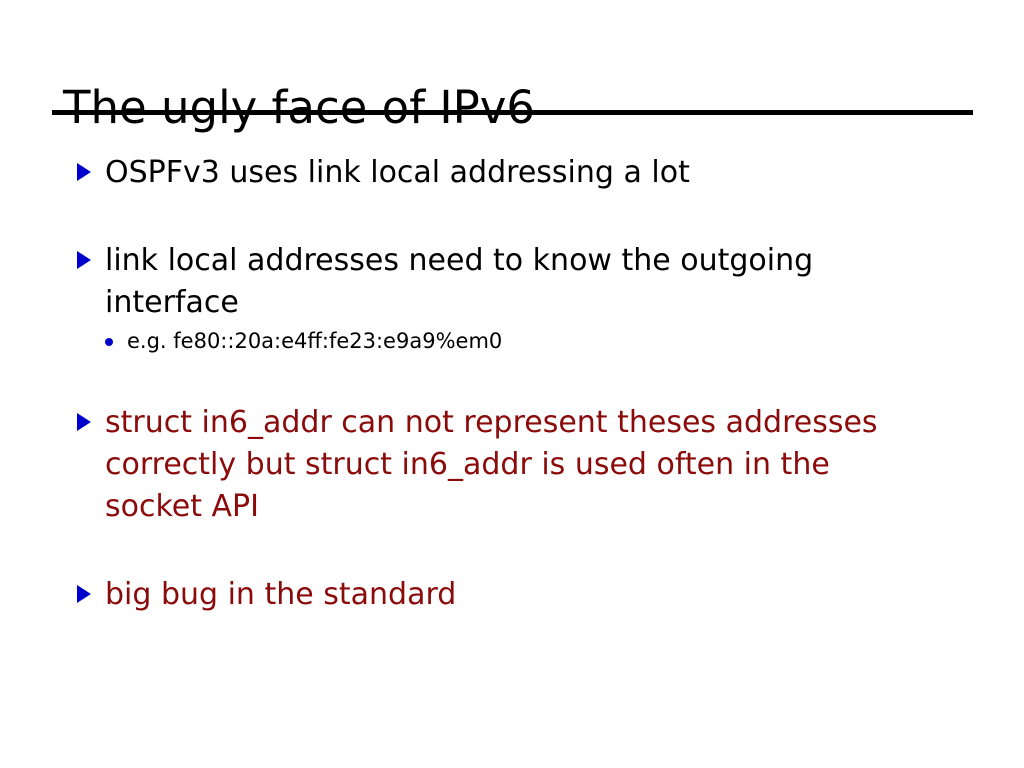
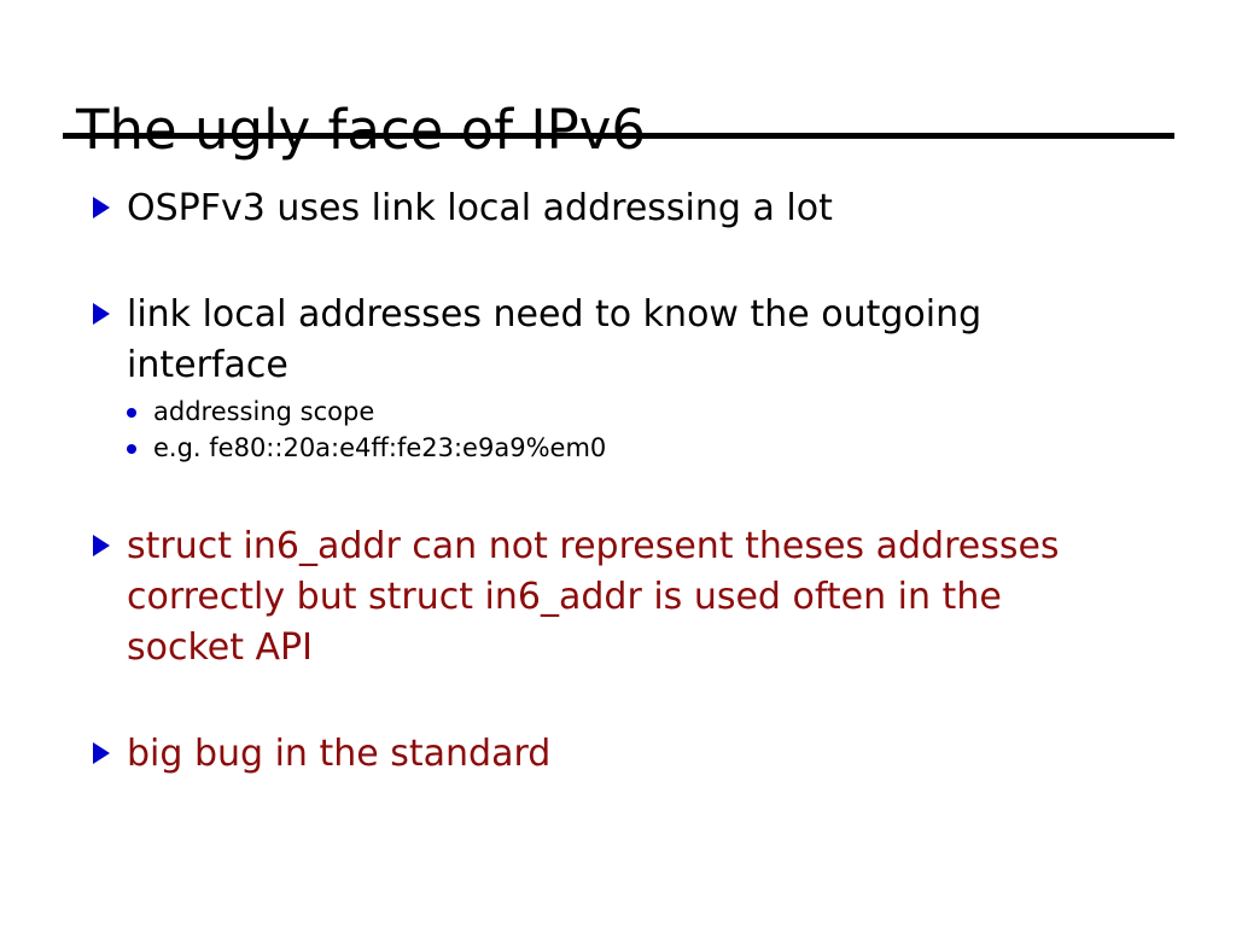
  The ugly face of IPv6
  OSPFv3 uses link local addressing a lot
  link local addresses need to know the outgoing interface
+ addressing scope
  e.g. fe80::20a:e4ff:fe23:e9a9%em0
  struct in6_addr can not represent theses addresses correctly but struct in6_addr is used often in the socket API
  big bug in the standard
